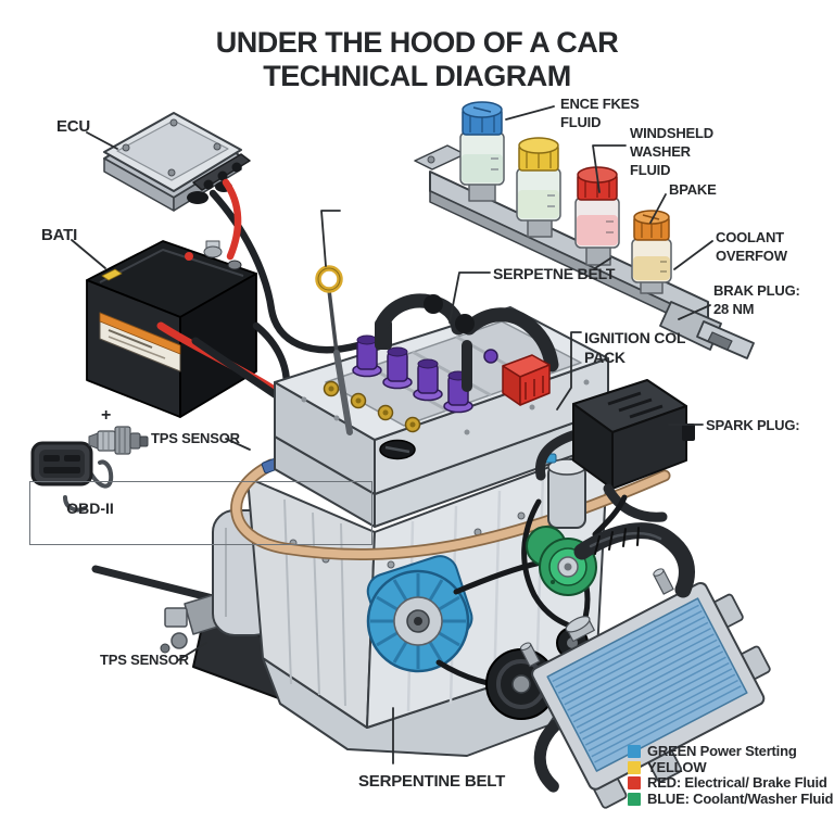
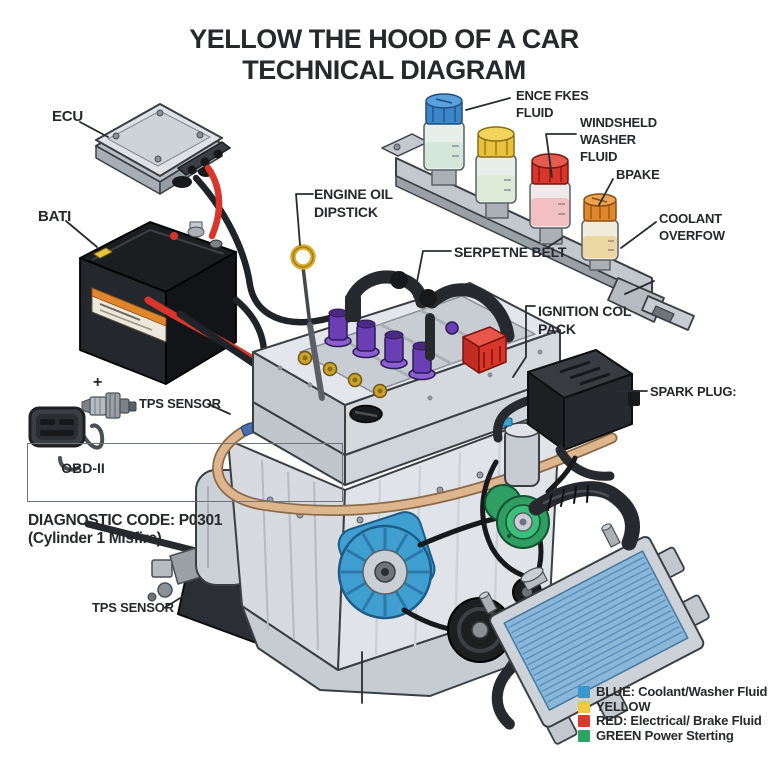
- UNDER THE HOOD OF A CAR
+ YELLOW THE HOOD OF A CAR
  TECHNICAL DIAGRAM
  ECU
  BATI
  +
  TPS SENSOR
  OBD-II
+ DIAGNOSTIC CODE: P0301
+ (Cylinder 1 Misfire)
  TPS SENSOR
+ ENGINE OIL
+ DIPSTICK
  SERPETNE BELT
  IGNITION COL
  PACK
  SPARK PLUG:
  ENCE FKES
  FLUID
  WINDSHELD
  WASHER
  FLUID
  BPAKE
  COOLANT
  OVERFOW
- BRAK PLUG:
- 28 NM
- SERPENTINE BELT
- GREEN Power Sterting
+ BLUE: Coolant/Washer Fluid
  YELLOW
  RED: Electrical/ Brake Fluid
- BLUE: Coolant/Washer Fluid
+ GREEN Power Sterting
